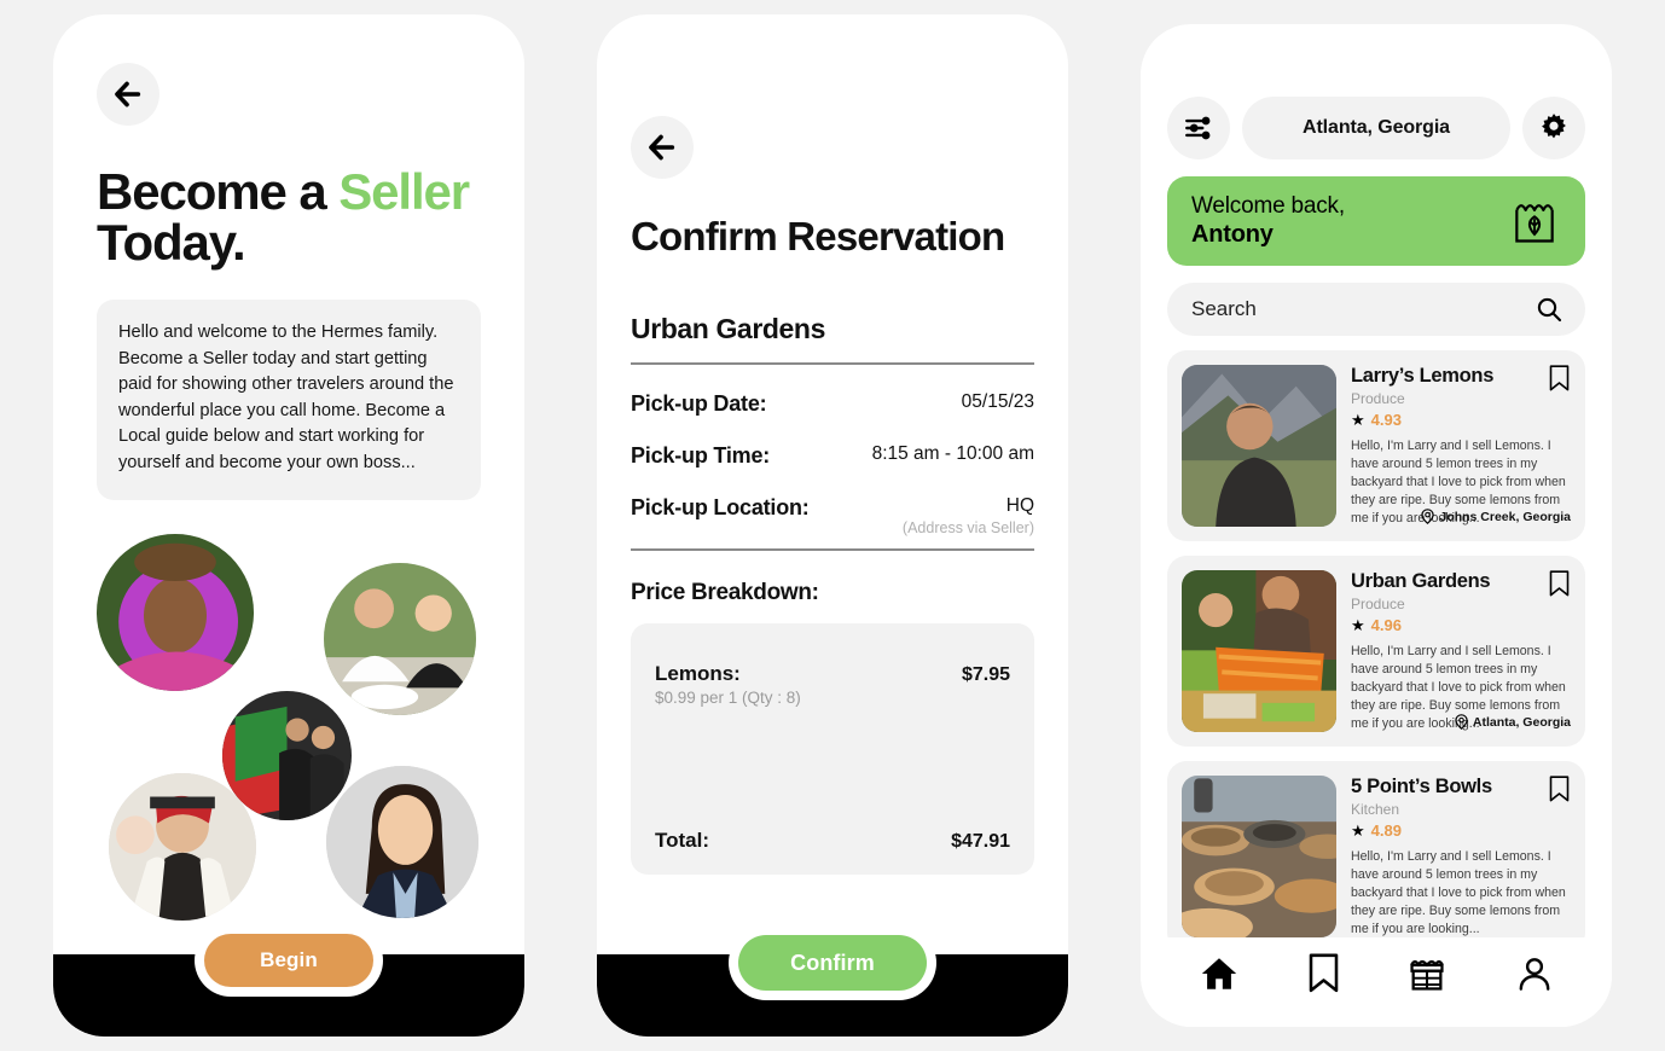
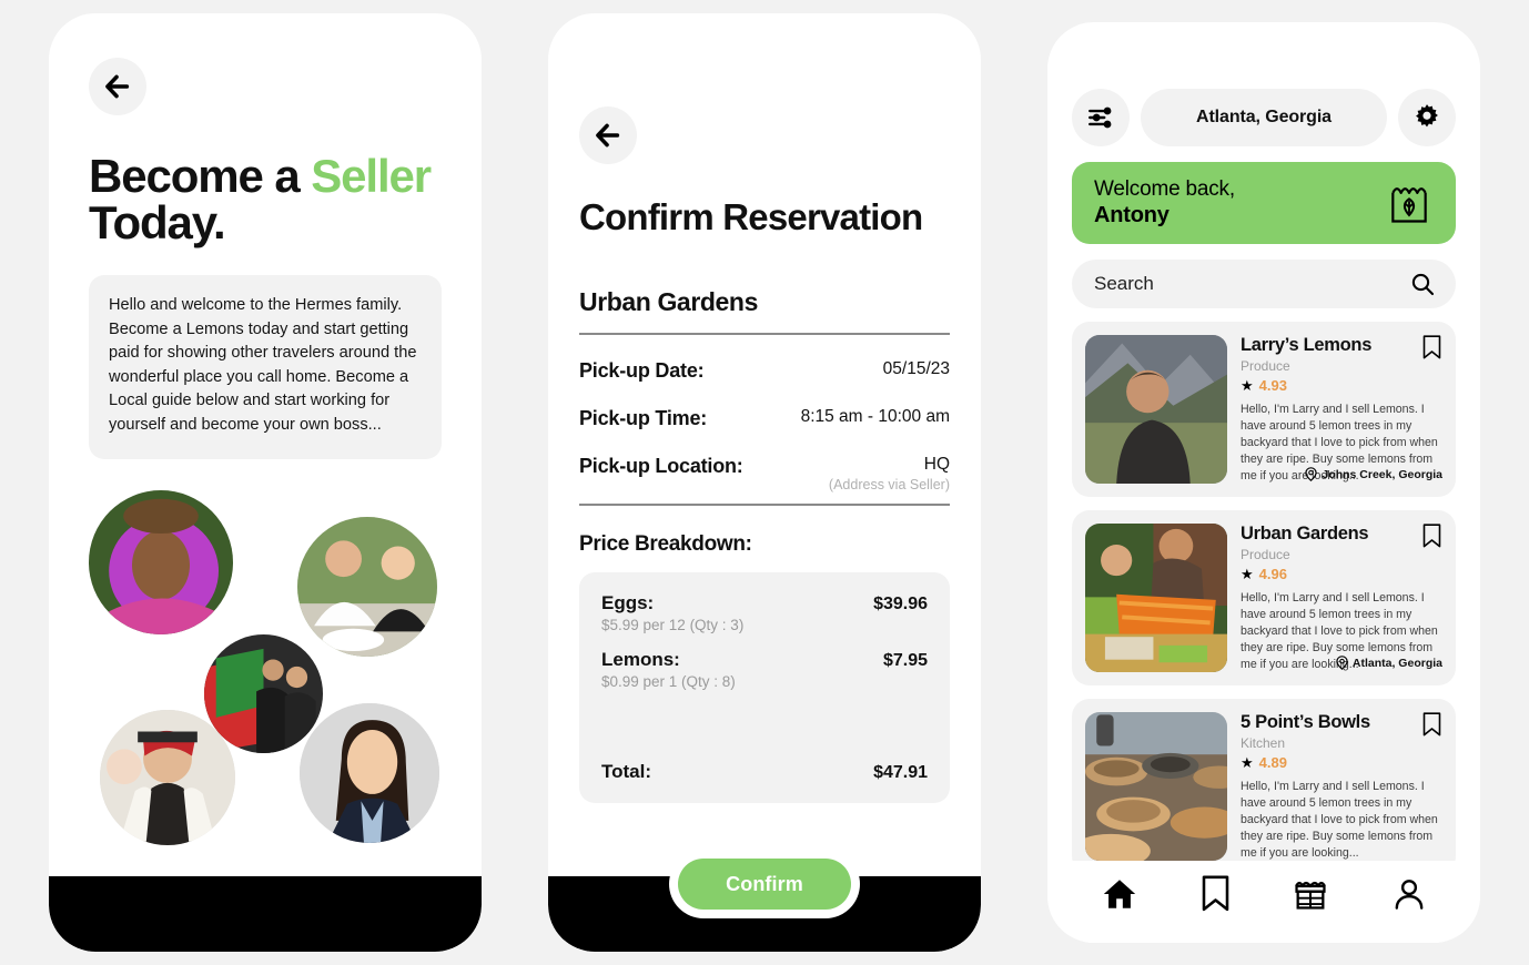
  Become a Seller
  Today.
- Hello and welcome to the Hermes family. Become a Seller today and start getting paid for showing other travelers around the wonderful place you call home. Become a Local guide below and start working for yourself and become your own boss...
+ Hello and welcome to the Hermes family. Become a Lemons today and start getting paid for showing other travelers around the wonderful place you call home. Become a Local guide below and start working for yourself and become your own boss...
- Begin
  Confirm Reservation
  Urban Gardens
  Pick-up Date:
  05/15/23
  Pick-up Time:
  8:15 am - 10:00 am
  Pick-up Location:
  HQ
  (Address via Seller)
  Price Breakdown:
+ Eggs:
+ $39.96
+ $5.99 per 12 (Qty : 3)
  Lemons:
  $7.95
  $0.99 per 1 (Qty : 8)
  Total:
  $47.91
  Confirm
  Atlanta, Georgia
  Welcome back,
  Antony
  Search
  Larry’s Lemons
  Produce
  ★
  4.93
  Hello, I'm Larry and I sell Lemons. I have around 5 lemon trees in my backyard that I love to pick from when they are ripe. Buy some lemons from me if you are looking...
  Johns Creek, Georgia
  Urban Gardens
  Produce
  ★
  4.96
  Hello, I'm Larry and I sell Lemons. I have around 5 lemon trees in my backyard that I love to pick from when they are ripe. Buy some lemons from me if you are lookin...
  Atlanta, Georgia
  5 Point’s Bowls
  Kitchen
  ★
  4.89
  Hello, I'm Larry and I sell Lemons. I have around 5 lemon trees in my backyard that I love to pick from when they are ripe. Buy some lemons from me if you are looking...
